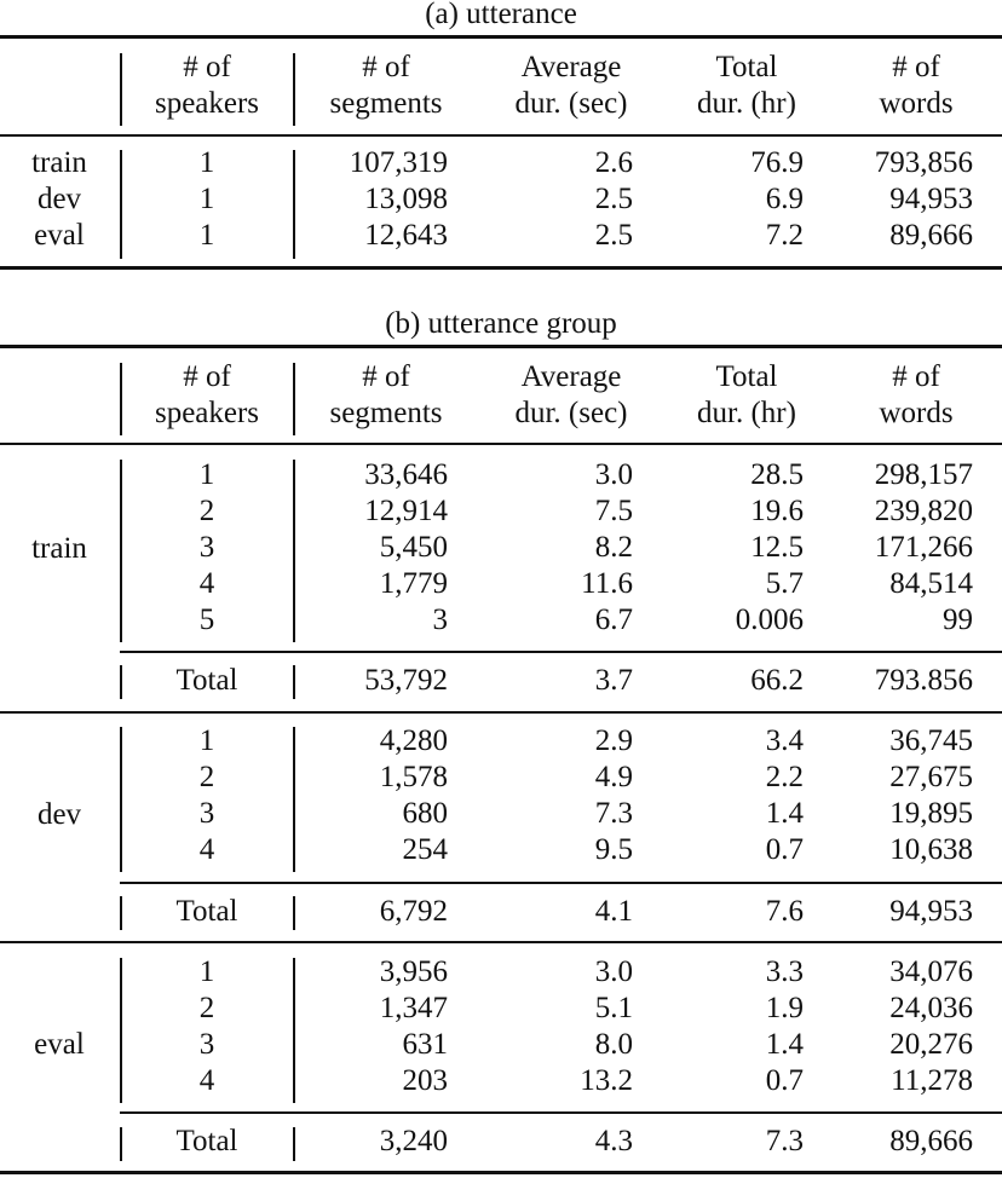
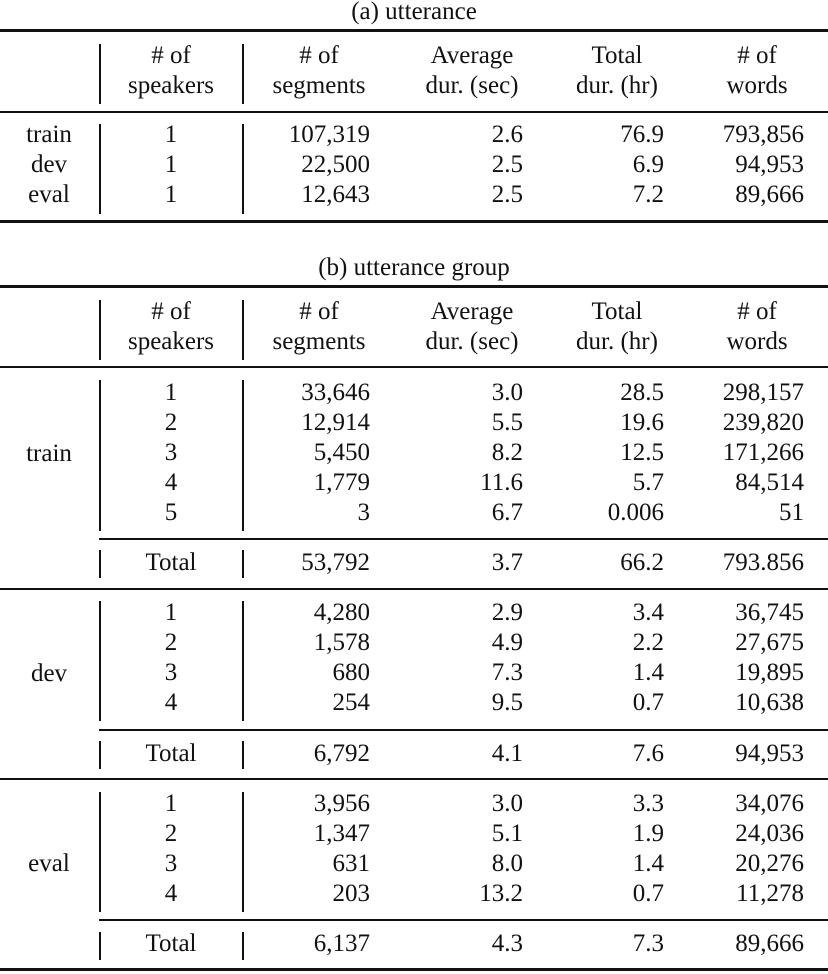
  (a) utterance
  # of
  speakers
  # of
  segments
  Average
  dur. (sec)
  Total
  dur. (hr)
  # of
  words
  train
  1
  107,319
  2.6
  76.9
  793,856
  dev
  1
- 13,098
+ 22,500
  2.5
  6.9
  94,953
  eval
  1
  12,643
  2.5
  7.2
  89,666
  (b) utterance group
  # of
  speakers
  # of
  segments
  Average
  dur. (sec)
  Total
  dur. (hr)
  # of
  words
  train
  1
  33,646
  3.0
  28.5
  298,157
  2
  12,914
- 7.5
+ 5.5
  19.6
  239,820
  3
  5,450
  8.2
  12.5
  171,266
  4
  1,779
  11.6
  5.7
  84,514
  5
  3
  6.7
  0.006
- 99
+ 51
  Total
  53,792
  3.7
  66.2
  793.856
  dev
  1
  4,280
  2.9
  3.4
  36,745
  2
  1,578
  4.9
  2.2
  27,675
  3
  680
  7.3
  1.4
  19,895
  4
  254
  9.5
  0.7
  10,638
  Total
  6,792
  4.1
  7.6
  94,953
  eval
  1
  3,956
  3.0
  3.3
  34,076
  2
  1,347
  5.1
  1.9
  24,036
  3
  631
  8.0
  1.4
  20,276
  4
  203
  13.2
  0.7
  11,278
  Total
- 3,240
+ 6,137
  4.3
  7.3
  89,666
